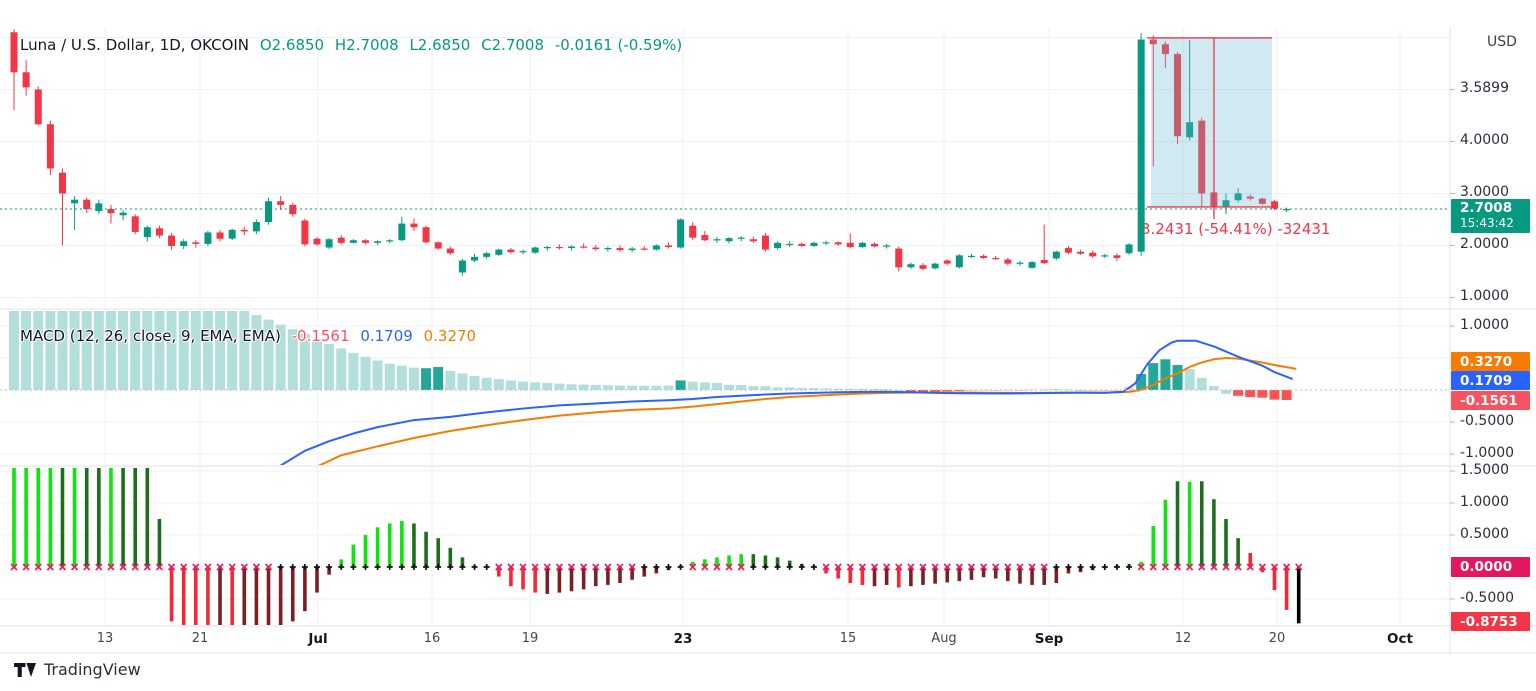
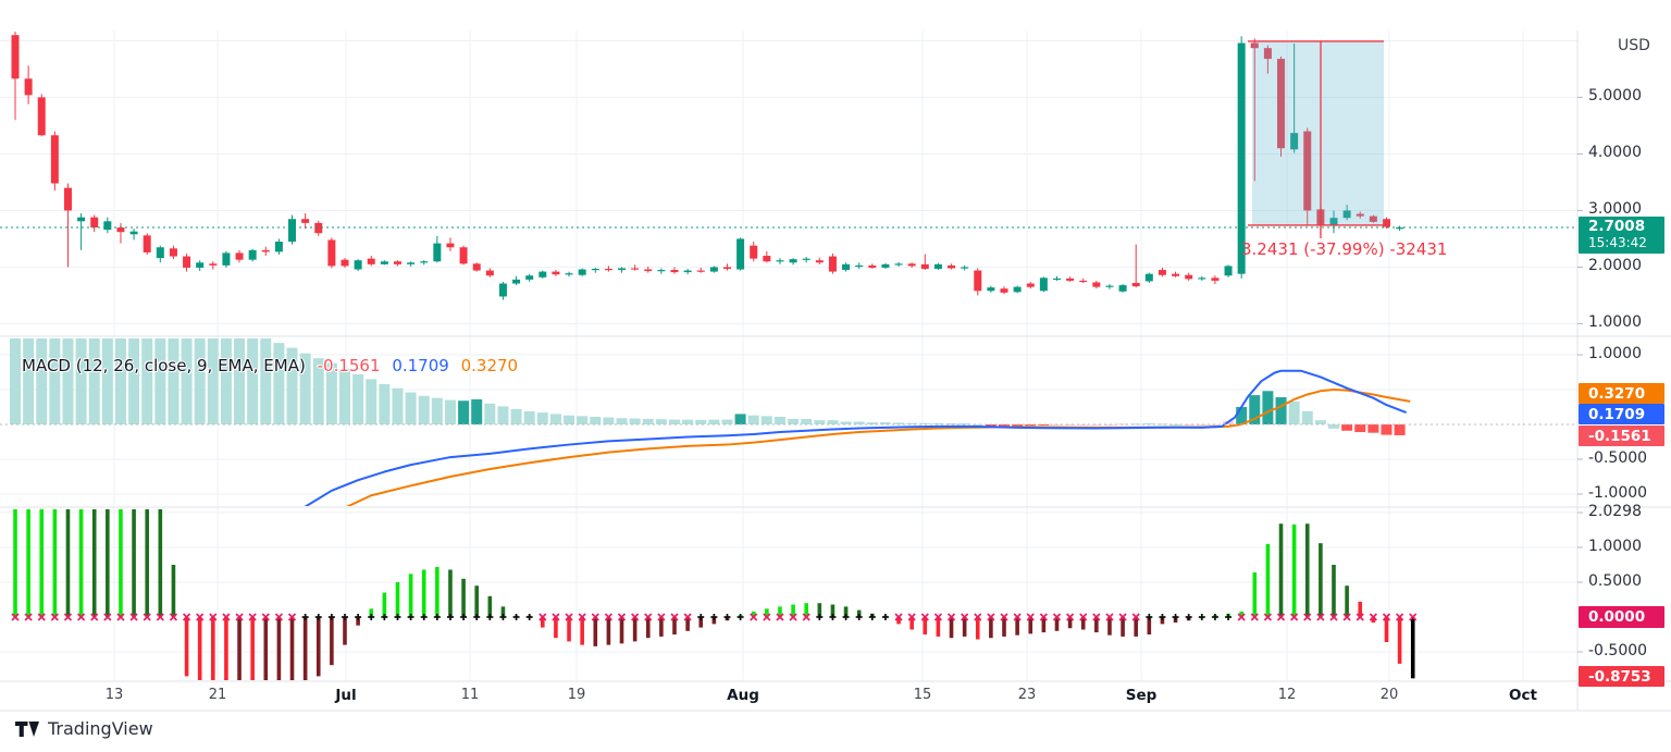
- Luna / U.S. Dollar, 1D, OKCOIN O2.6850 H2.7008 L2.6850 C2.7008 -0.0161 (-0.59%)
  MACD (12, 26, close, 9, EMA, EMA) -0.1561 0.1709 0.3270
  USD
- 3.5899
+ 5.0000
  4.0000
  3.0000
  2.0000
  1.0000
  1.0000
  -0.5000
  -1.0000
- 1.5000
+ 2.0298
  1.0000
  0.5000
  -0.5000
  13
  21
  Jul
- 16
+ 11
  19
- 23
+ Aug
  15
- Aug
+ 23
  Sep
  12
  20
  Oct
  2.7008
  15:43:42
  0.3270
  0.1709
  -0.1561
  0.0000
  -0.8753
- 3.2431 (-54.41%) -32431
+ 3.2431 (-37.99%) -32431
  TradingView
